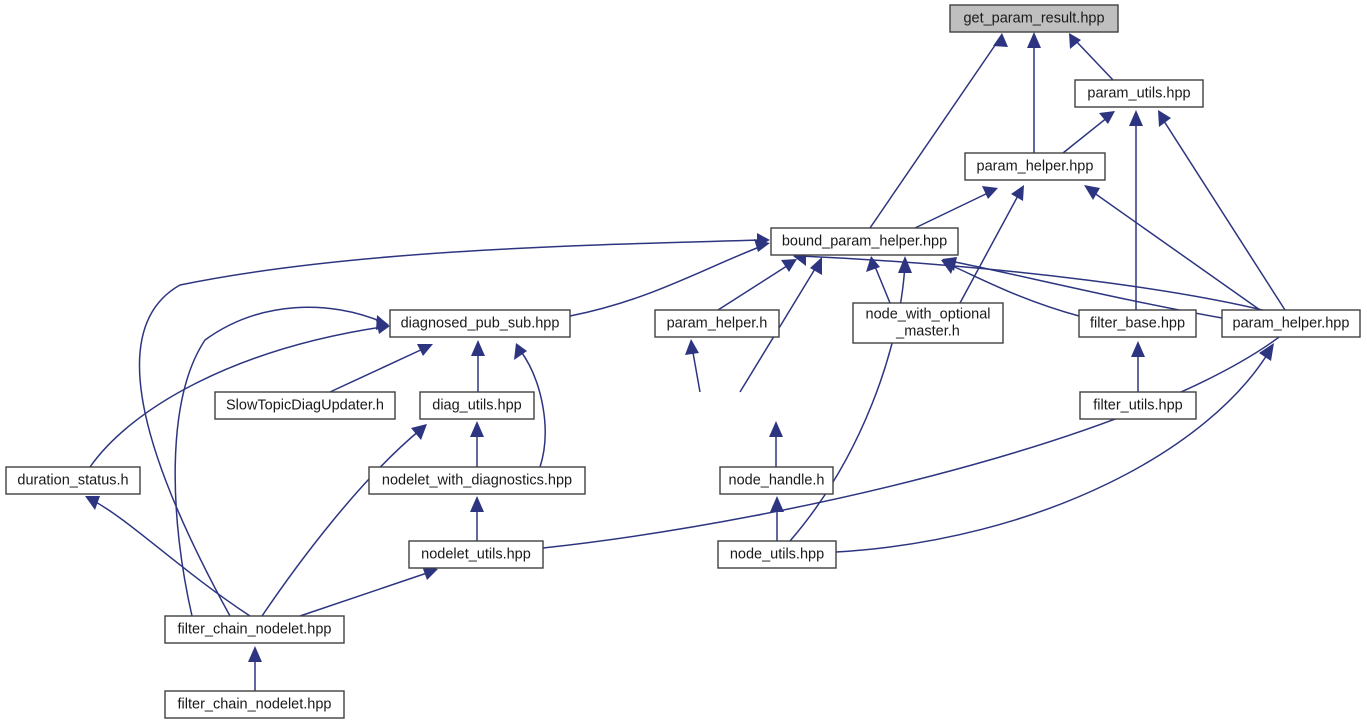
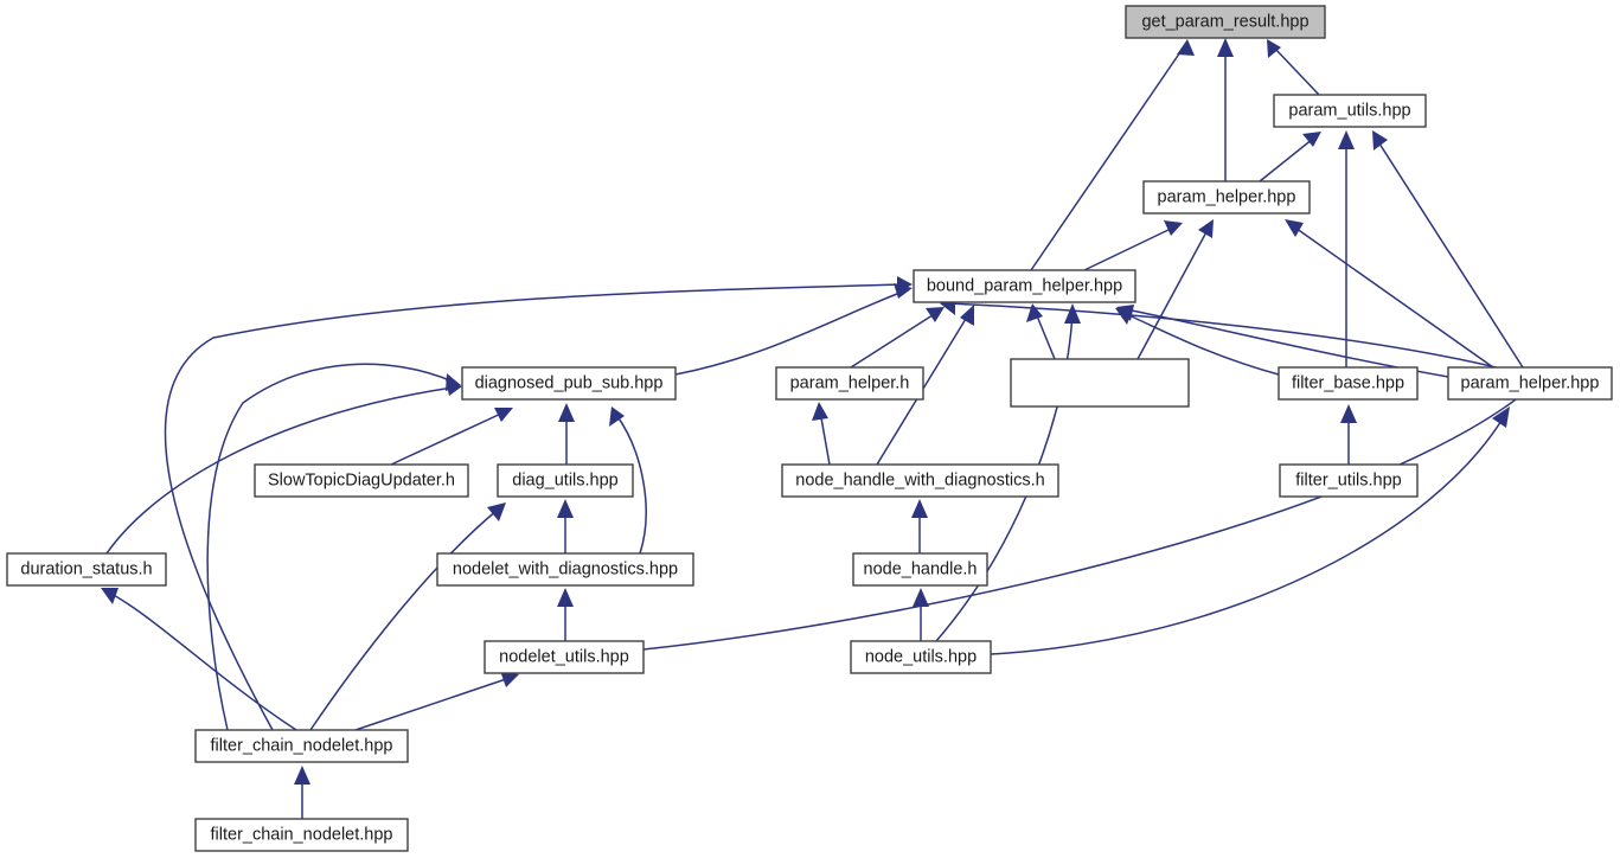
  get_param_result.hpp
  param_utils.hpp
  param_helper.hpp
  bound_param_helper.hpp
  diagnosed_pub_sub.hpp
  param_helper.h
- node_with_optional _master.h
  filter_base.hpp
  param_helper.hpp
  SlowTopicDiagUpdater.h
  diag_utils.hpp
+ node_handle_with_diagnostics.h
  filter_utils.hpp
  nodelet_with_diagnostics.hpp
  node_handle.h
  duration_status.h
  nodelet_utils.hpp
  node_utils.hpp
  filter_chain_nodelet.hpp
  filter_chain_nodelet.hpp
